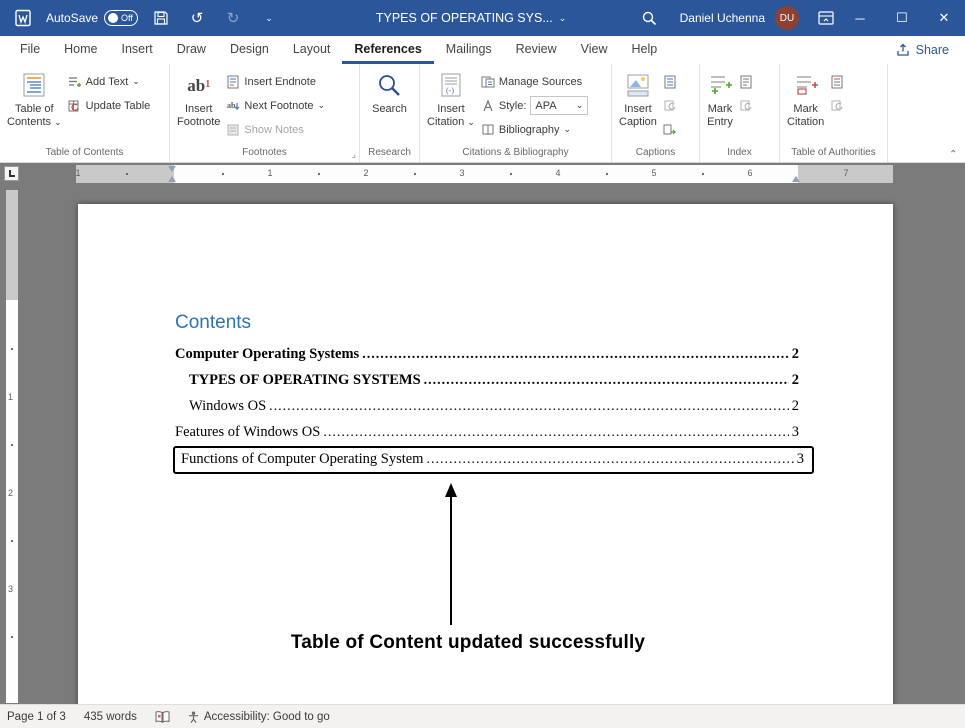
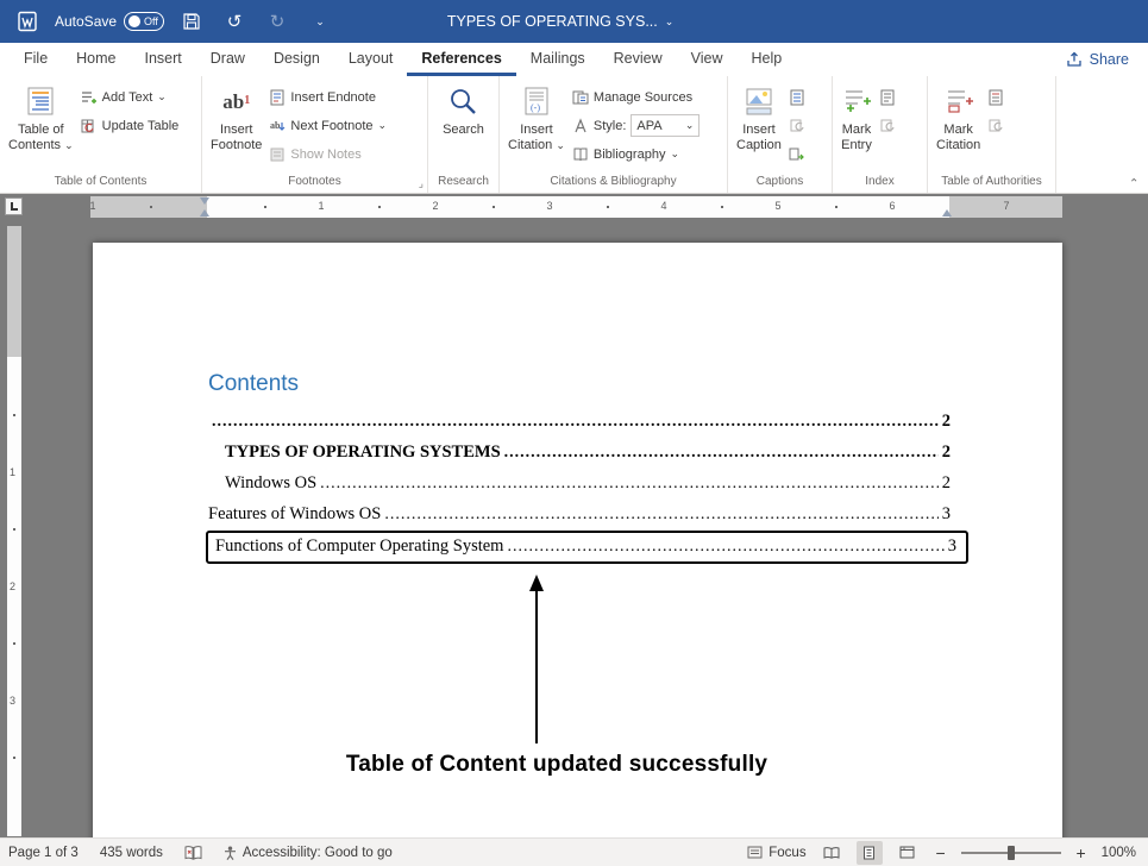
  AutoSave
  Off
  ↺
  ↻
  ⌄
  TYPES OF OPERATING SYS...
  ⌄
- Daniel Uchenna
- DU
- ─
- ☐
- ✕
  File
  Home
  Insert
  Draw
  Design
  Layout
  References
  Mailings
  Review
  View
  Help
  Share
  Table of
  Contents ⌄
  Add Text
  ⌄
  Update Table
  Table of Contents
  ab
  1
  Insert
  Footnote
  Insert Endnote
  ab
  Next Footnote
  ⌄
  Show Notes
  Footnotes
  ⌟
  Search
  Research
  (-)
  Insert
  Citation ⌄
  Manage Sources
  Style:
  APA
  ⌄
  Bibliography
  ⌄
  Citations & Bibliography
  Insert
  Caption
  Captions
  Mark
  Entry
  Index
  Mark
  Citation
  Table of Authorities
  1
  1
  2
  3
  4
  5
  6
  7
  1
  2
  3
  Contents
- Computer Operating Systems
  2
  TYPES OF OPERATING SYSTEMS
  2
  Windows OS
  2
  Features of Windows OS
  3
  Functions of Computer Operating System
  3
  Table of Content updated successfully
  Page 1 of 3
  435 words
  Accessibility: Good to go
+ Focus
+ −
+ +
+ 100%
